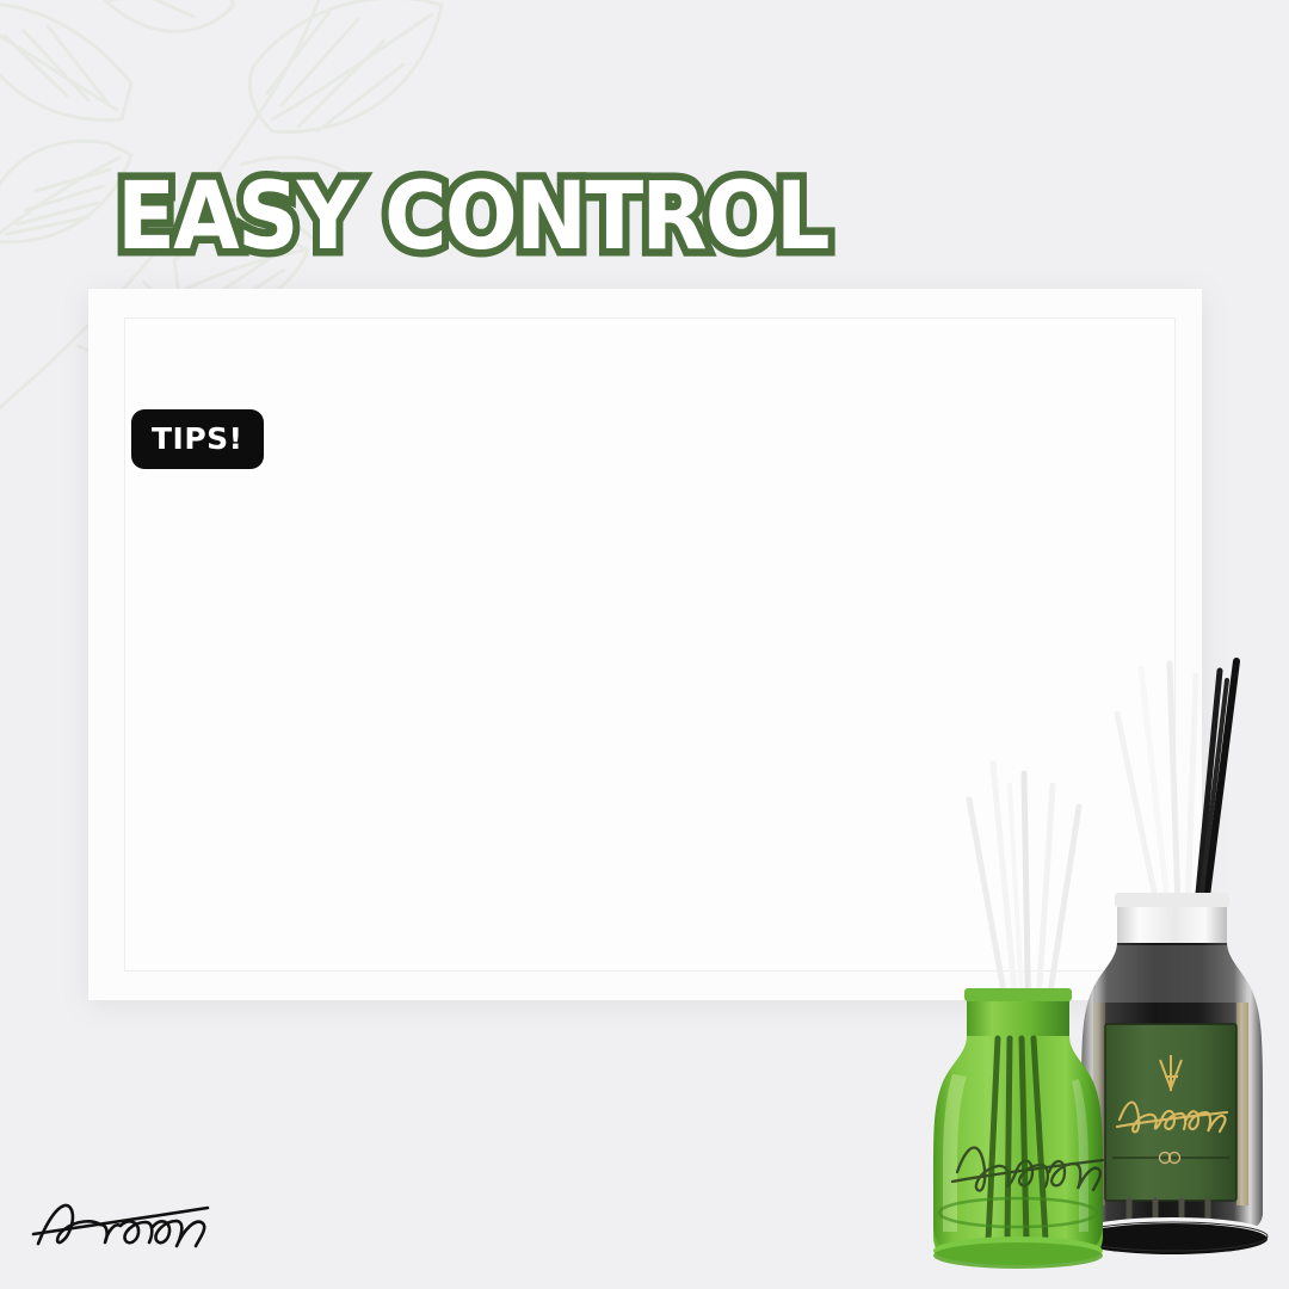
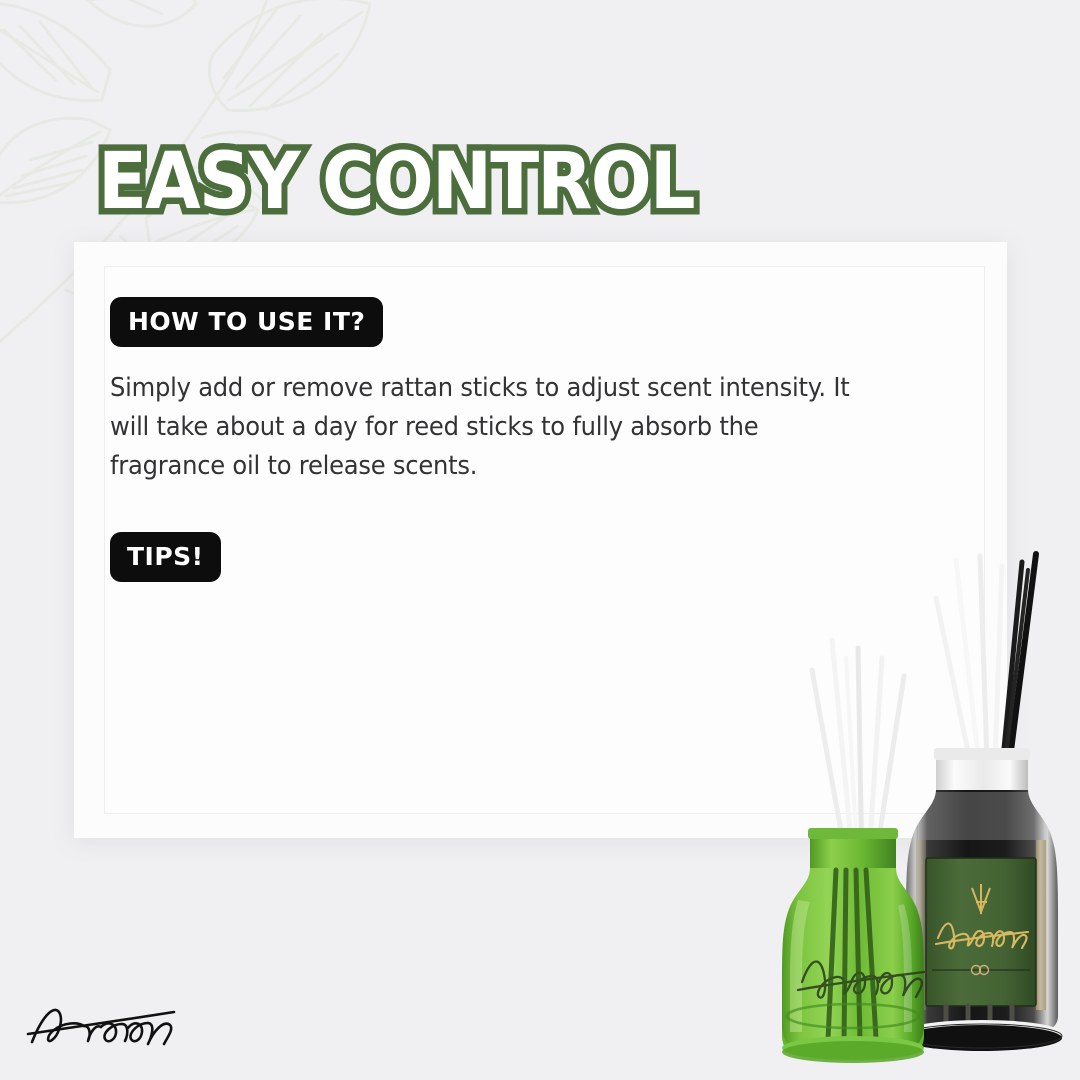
  EASY CONTROL
+ HOW TO USE IT?
+ Simply add or remove rattan sticks to adjust scent intensity. It will take about a day for reed sticks to fully absorb the fragrance oil to release scents.
  TIPS!
